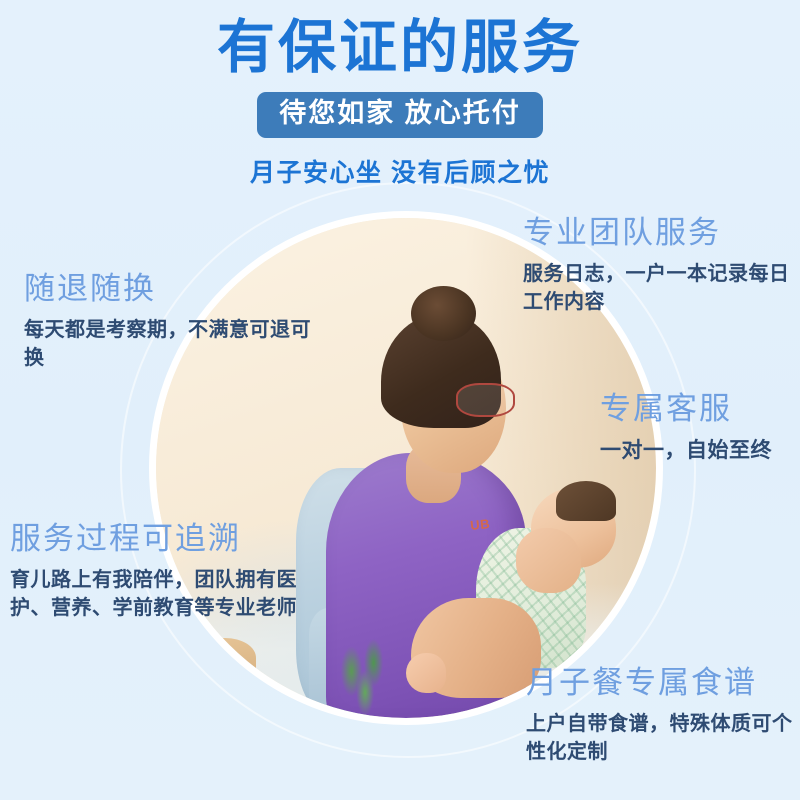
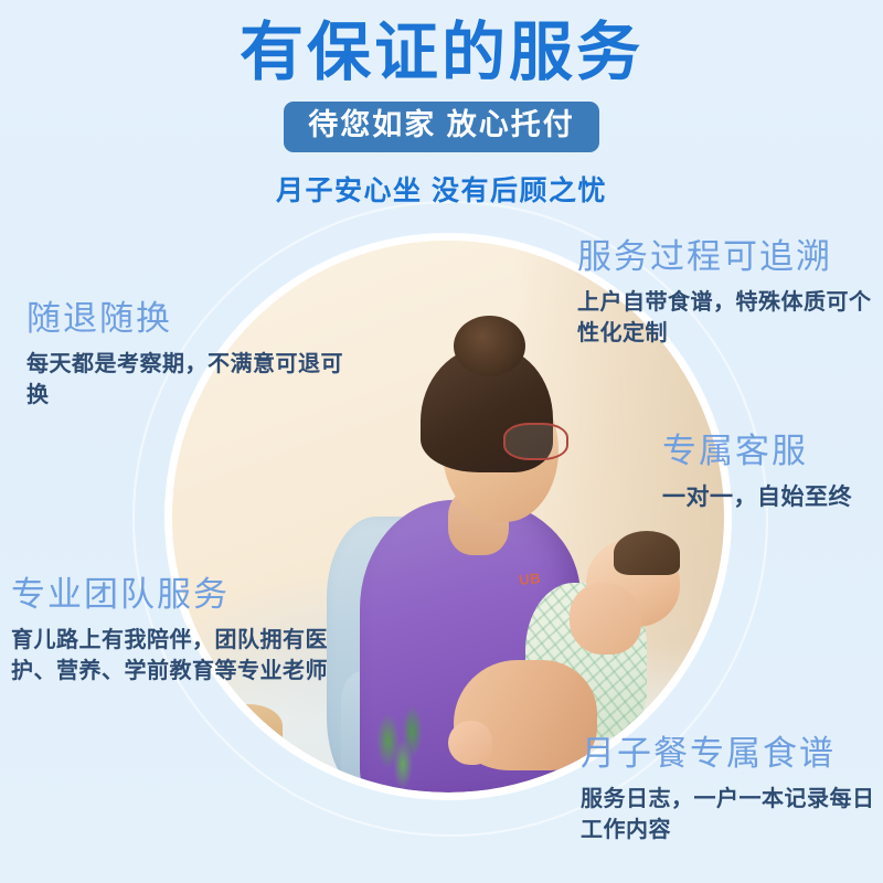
  有保证的服务
  待您如家 放心托付
  月子安心坐 没有后顾之忧
  随退随换
  每天都是考察期，不满意可退可换
- 服务过程可追溯
+ 专业团队服务
  育儿路上有我陪伴，团队拥有医护、营养、学前教育等专业老师
- 专业团队服务
+ 服务过程可追溯
- 服务日志，一户一本记录每日工作内容
+ 上户自带食谱，特殊体质可个性化定制
  专属客服
  一对一，自始至终
  月子餐专属食谱
- 上户自带食谱，特殊体质可个性化定制
+ 服务日志，一户一本记录每日工作内容
